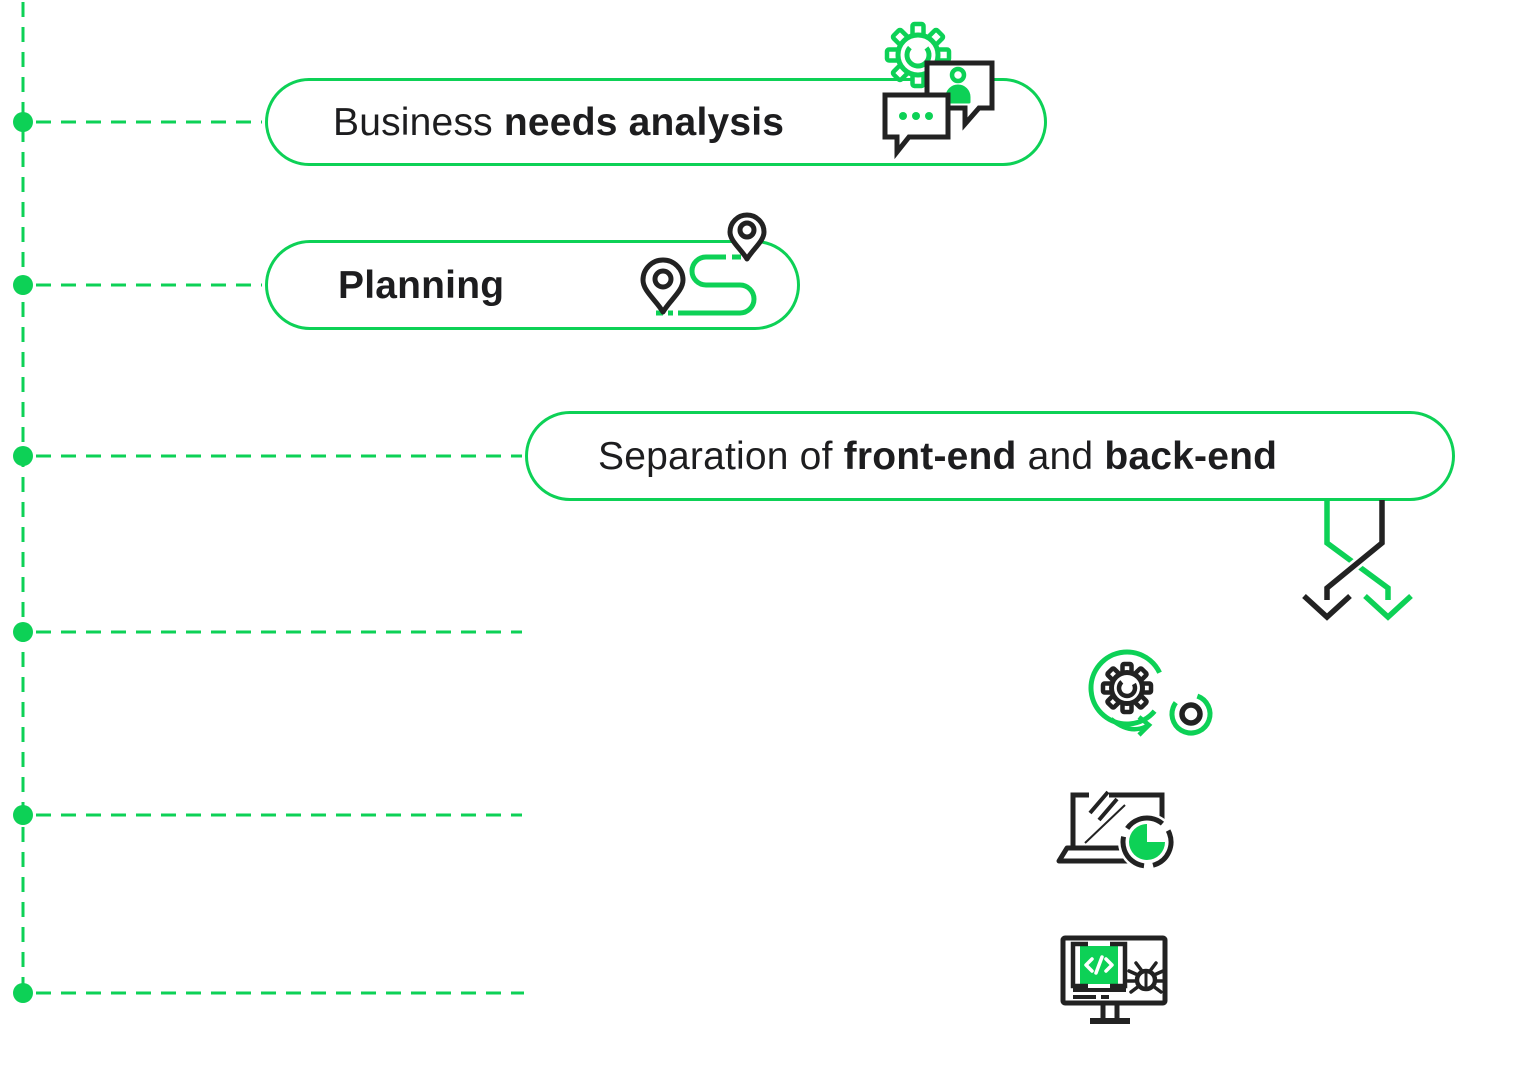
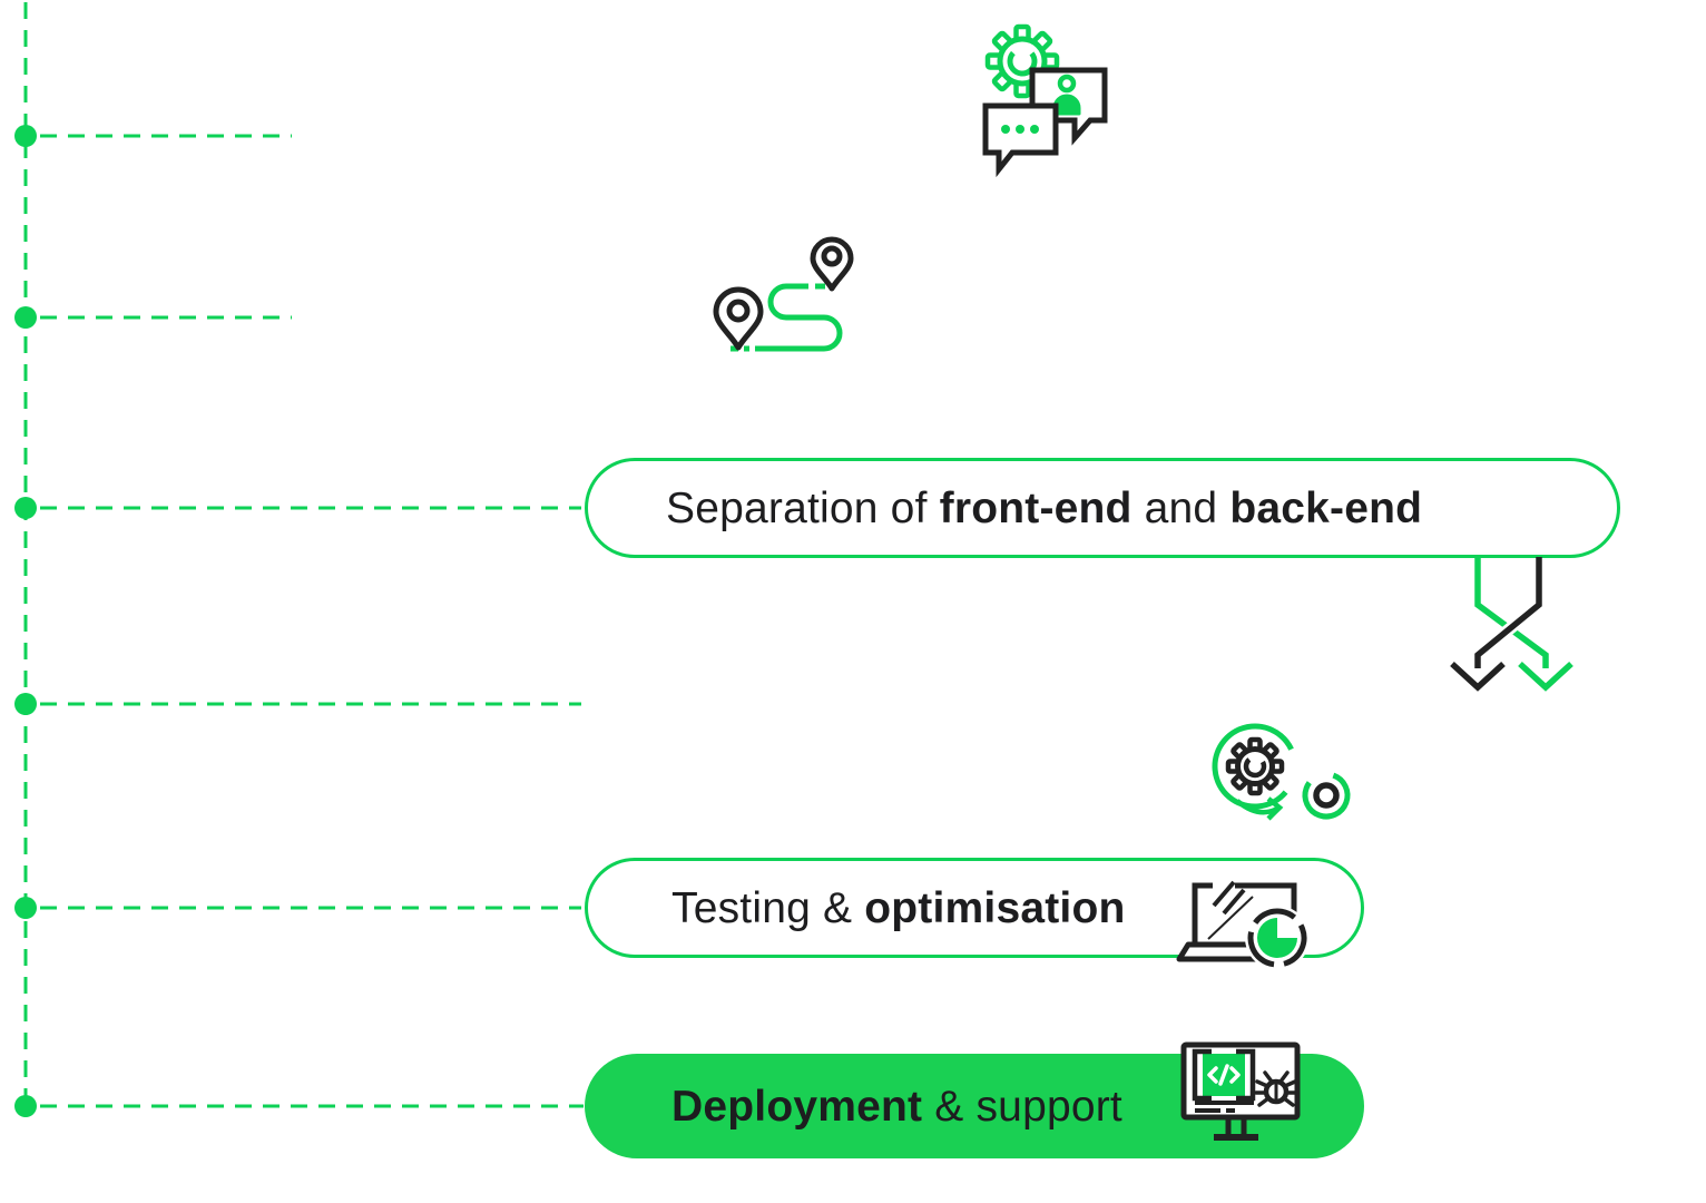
- Business needs analysis
- Planning
  Separation of front-end and back-end
+ Testing & optimisation
+ Deployment & support
